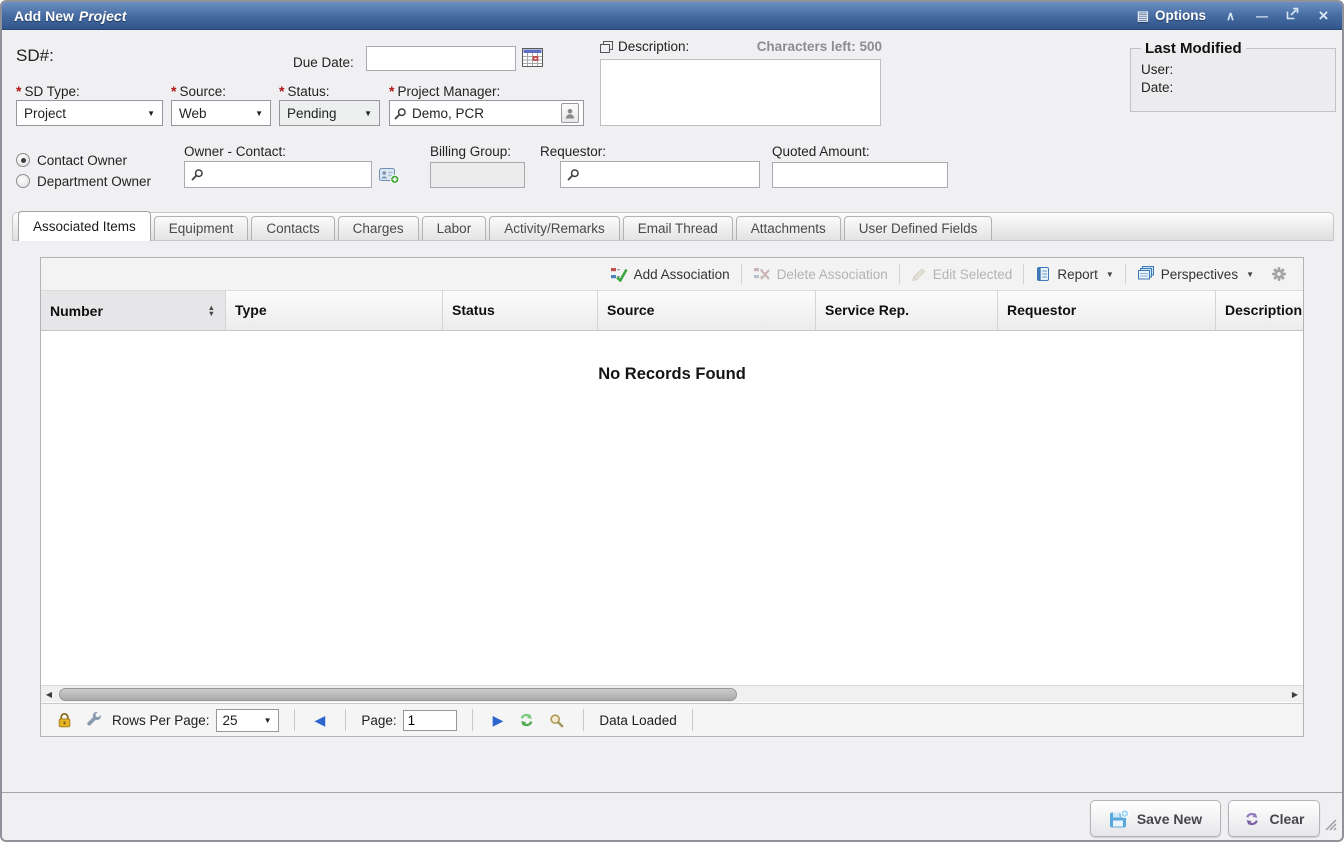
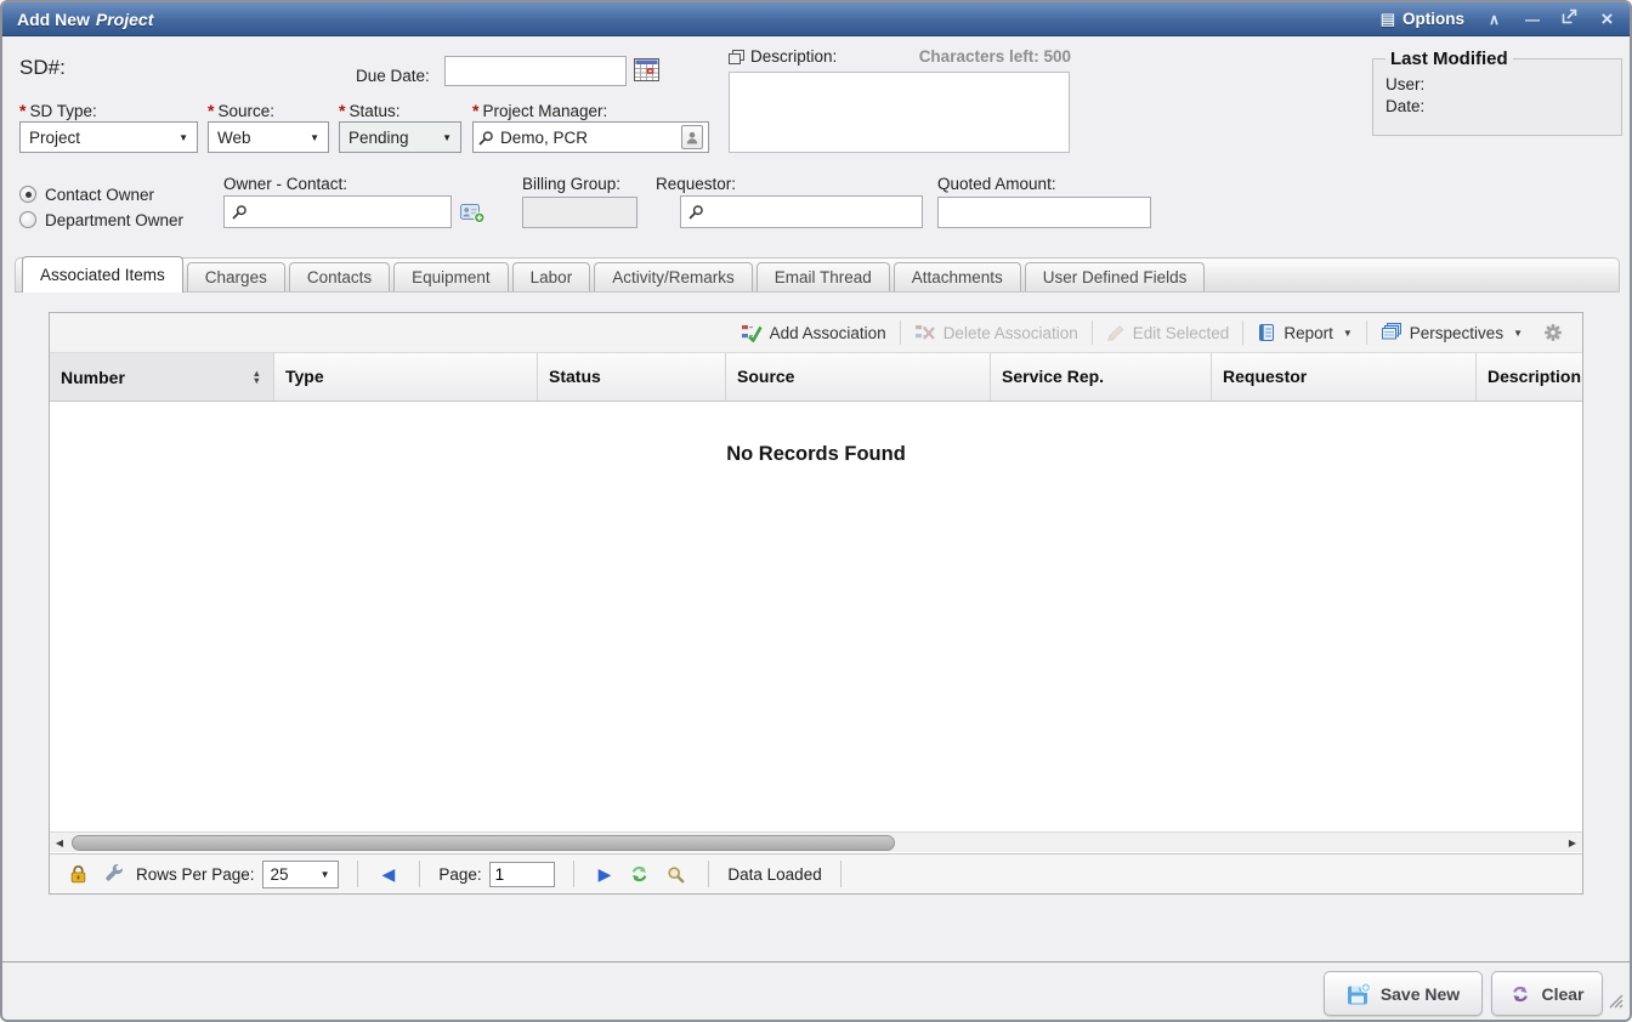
  Add New Project
  ▤
  Options
  ∧
  —
  ×
  SD#:
  Due Date:
  Description:
  Characters left: 500
  Last Modified
  User:
  Date:
  * SD Type:
  Project
  ▼
  * Source:
  Web
  ▼
  * Status:
  Pending
  ▼
  * Project Manager:
  Demo, PCR
  Contact Owner
  Department Owner
  Owner - Contact:
  Billing Group:
  Requestor:
  Quoted Amount:
  Associated Items
- Equipment
+ Charges
  Contacts
- Charges
+ Equipment
  Labor
  Activity/Remarks
  Email Thread
  Attachments
  User Defined Fields
  Add Association
  Delete Association
  Edit Selected
  Report
  ▼
  Perspectives
  ▼
  Number
  ▲
  ▼
  Type
  Status
  Source
  Service Rep.
  Requestor
  Description
  No Records Found
  ◀
  ▶
  Rows Per Page:
  25
  ▼
  ◀
  Page:
  1
  ▶
  Data Loaded
  Save New
  Clear
